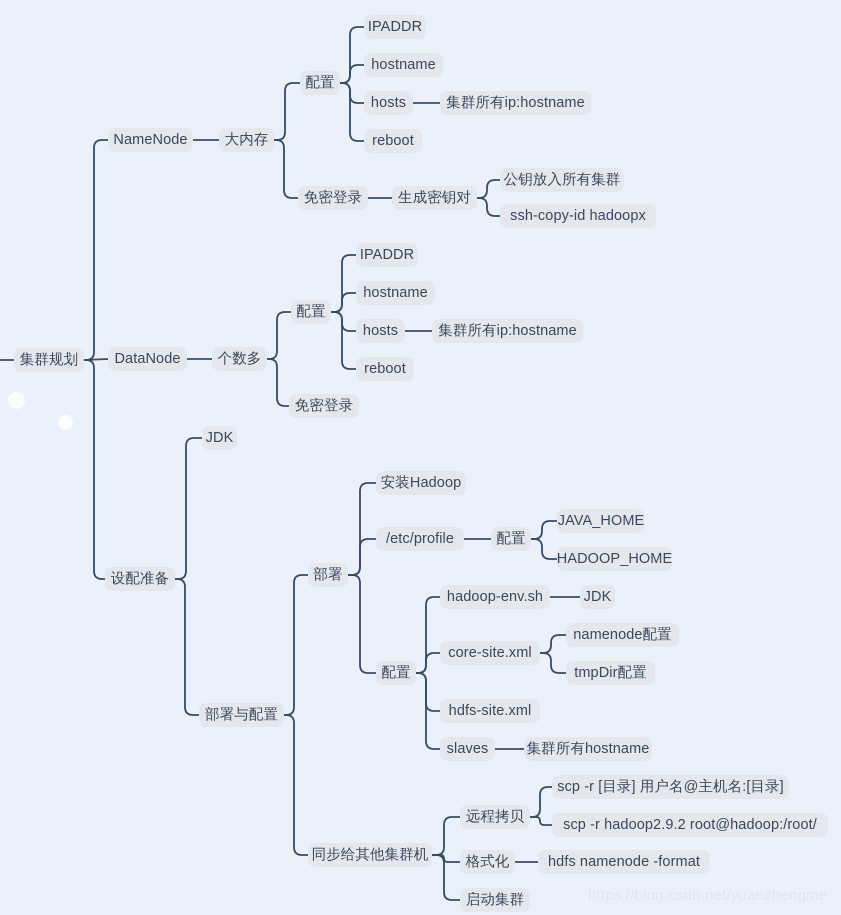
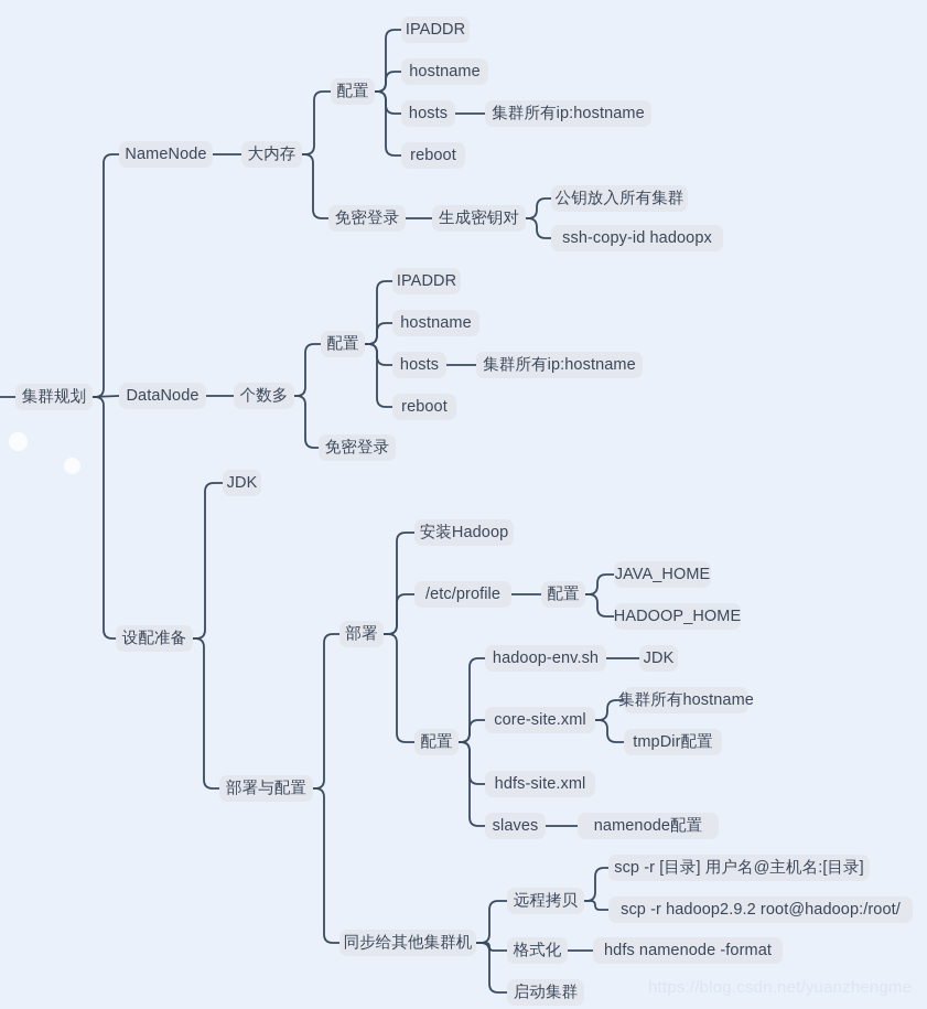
  集群规划
  NameNode
  大内存
  配置
  IPADDR
  hostname
  hosts
  集群所有ip:hostname
  reboot
  免密登录
  生成密钥对
  公钥放入所有集群
  ssh-copy-id hadoopx
  DataNode
  个数多
  配置
  IPADDR
  hostname
  hosts
  集群所有ip:hostname
  reboot
  免密登录
  设配准备
  JDK
  部署与配置
  部署
  安装Hadoop
  /etc/profile
  配置
  JAVA_HOME
  HADOOP_HOME
  配置
  hadoop-env.sh
  JDK
  core-site.xml
- namenode配置
+ 集群所有hostname
  tmpDir配置
  hdfs-site.xml
  slaves
- 集群所有hostname
+ namenode配置
  同步给其他集群机
  远程拷贝
  scp -r [目录] 用户名@主机名:[目录]
  scp -r hadoop2.9.2 root@hadoop:/root/
  格式化
  hdfs namenode -format
  启动集群
